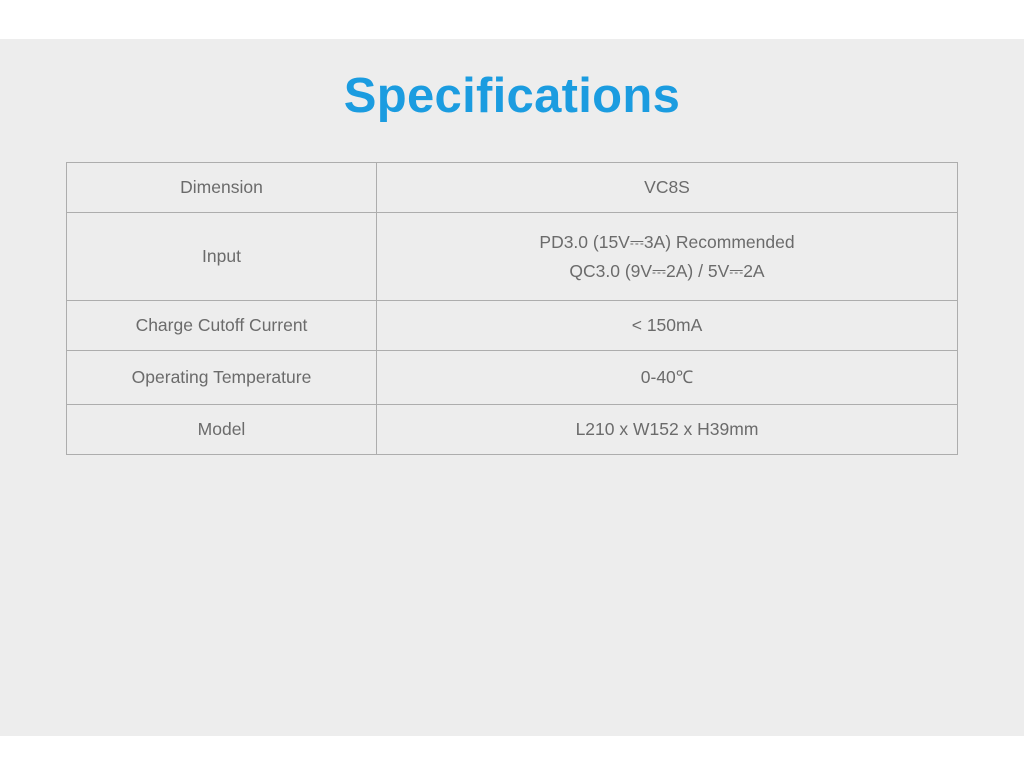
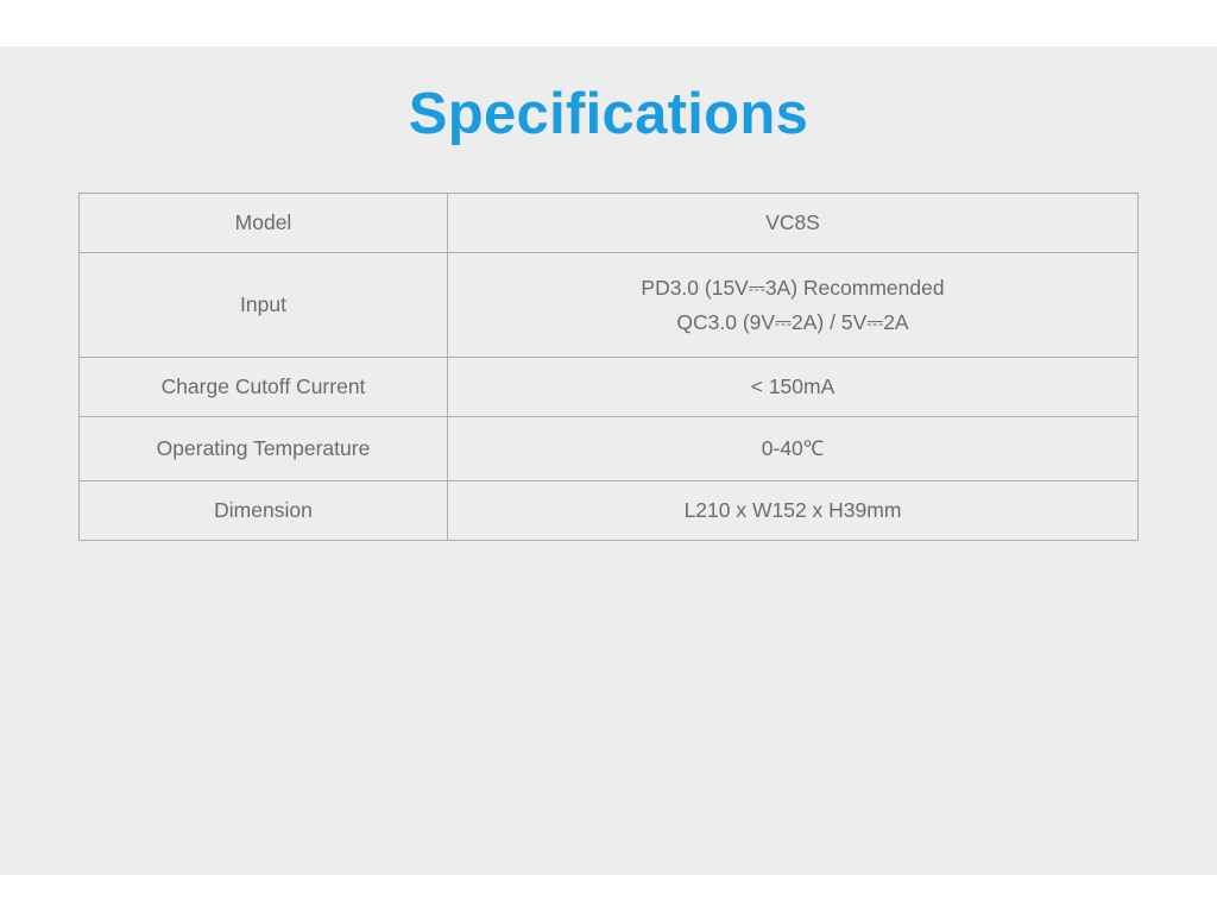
  Specifications
- Dimension	VC8S
+ Model	VC8S
  Input	PD3.0 (15V⎓3A) Recommended QC3.0 (9V⎓2A) / 5V⎓2A
  Charge Cutoff Current	< 150mA
  Operating Temperature	0-40℃
- Model	L210 x W152 x H39mm
+ Dimension	L210 x W152 x H39mm
